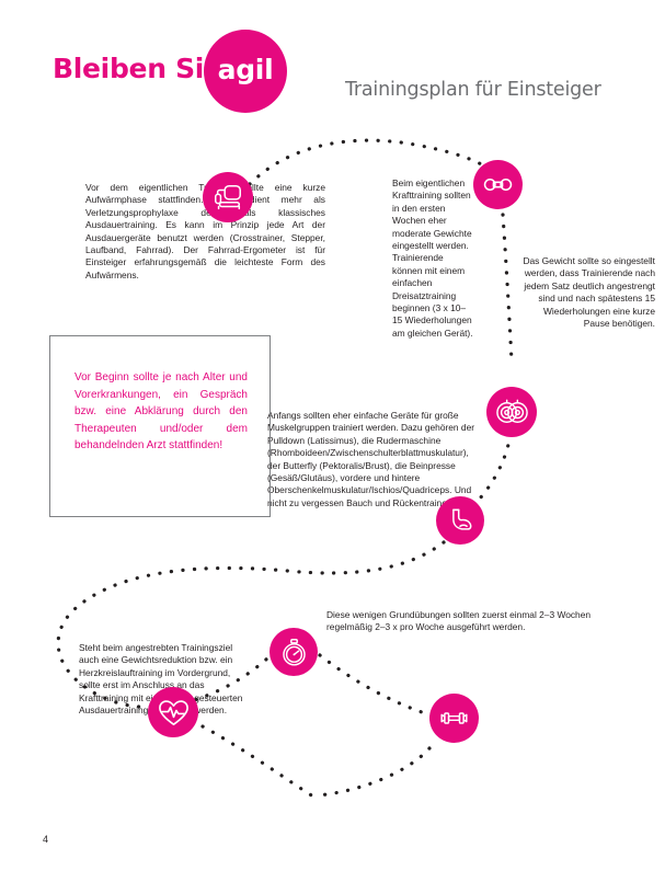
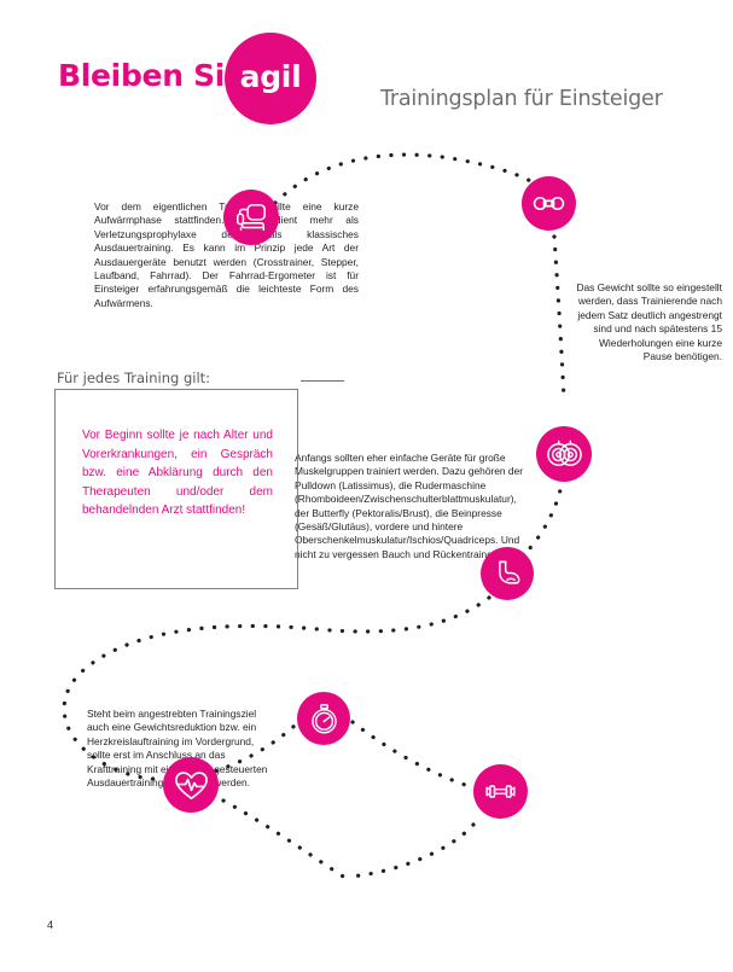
  Bleiben Si
  agil
  Trainingsplan für Einsteiger
  Vor dem eigentlichen Tllte eine kurze Aufwärmphase stattfindenient mehr als Verletzungsprophylaxe dls klassisches Ausdauertraining. Es kann im Prinzip jede Art der Ausdauergeräte benutzt werden (Crosstrainer, Stepper, Laufband, Fahrrad). Der Fahrrad-Ergometer ist für Einsteiger erfahrungsgemäß die leichteste Form des Aufwärmens.
- Beim eigentlichen Krafttraining sollten in den ersten Wochen eher moderate Gewichte eingestellt werden. Trainierende können mit einem einfachen Dreisatztraining beginnen (3 x 10–15 Wiederholungen am gleichen Gerät).
  Das Gewicht sollte so eingestellt werden, dass Trainierende nach jedem Satz deutlich angestrengt sind und nach spätestens 15 Wiederholungen eine kurze Pause benötigen.
  Anfangs sollten eher einfache Geräte für große Muskelgruppen trainiert werden. Dazu gehören der Pulldown (Latissimus), die Rudermaschine (Rhomboideen/Zwischenschulterblattmuskulatur), der Butterfly (Pektoralis/Brust), die Beinpresse (Gesäß/Glutäus), vordere und hintere Oberschenkelmuskulatur/Ischios/Quadriceps. Und nicht zu vergessen Bauch und Rückentrain
- Diese wenigen Grundübungen sollten zuerst einmal 2–3 Wochen regelmäßig 2–3 x pro Woche ausgeführt werden.
  Steht beim angestrebten Trainingsziel auch eine Gewichtsreduktion bzw. ein Herzkreislauftraining im Vordergrund, sollte erst im Anschluss an das Krafttraining mit egesteuerten Ausdauertrainingerden.
+ Für jedes Training gilt:
  Vor Beginn sollte je nach Alter und Vorerkrankungen, ein Gespräch bzw. eine Abklärung durch den Therapeuten und/oder dem behandelnden Arzt stattfinden!
  4
